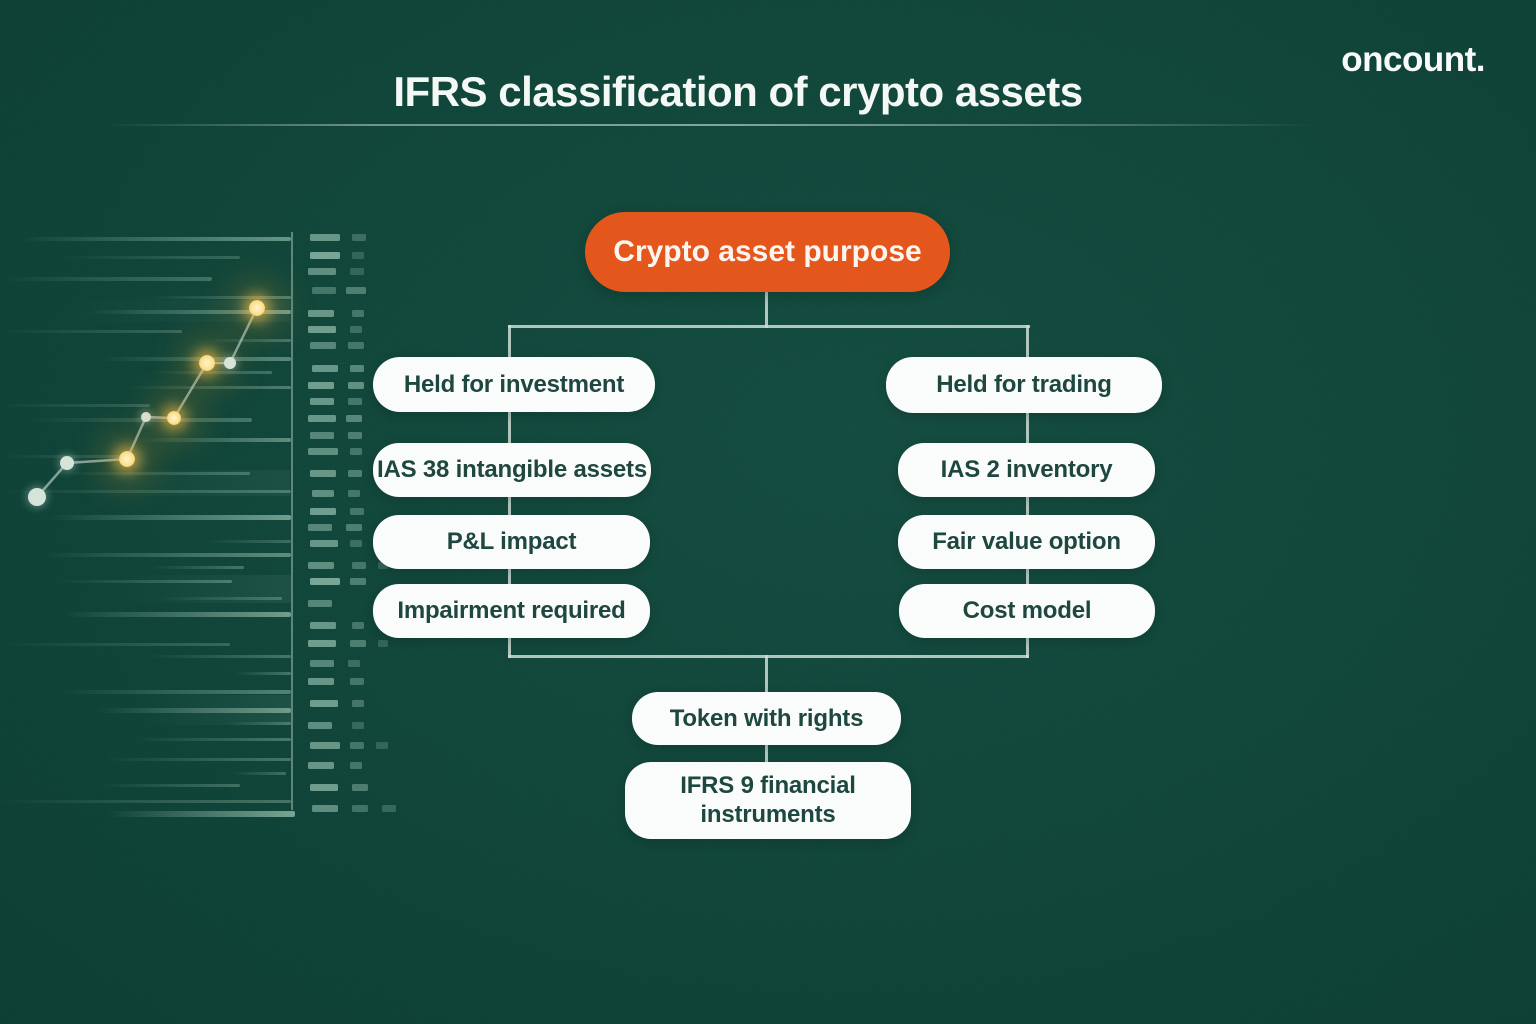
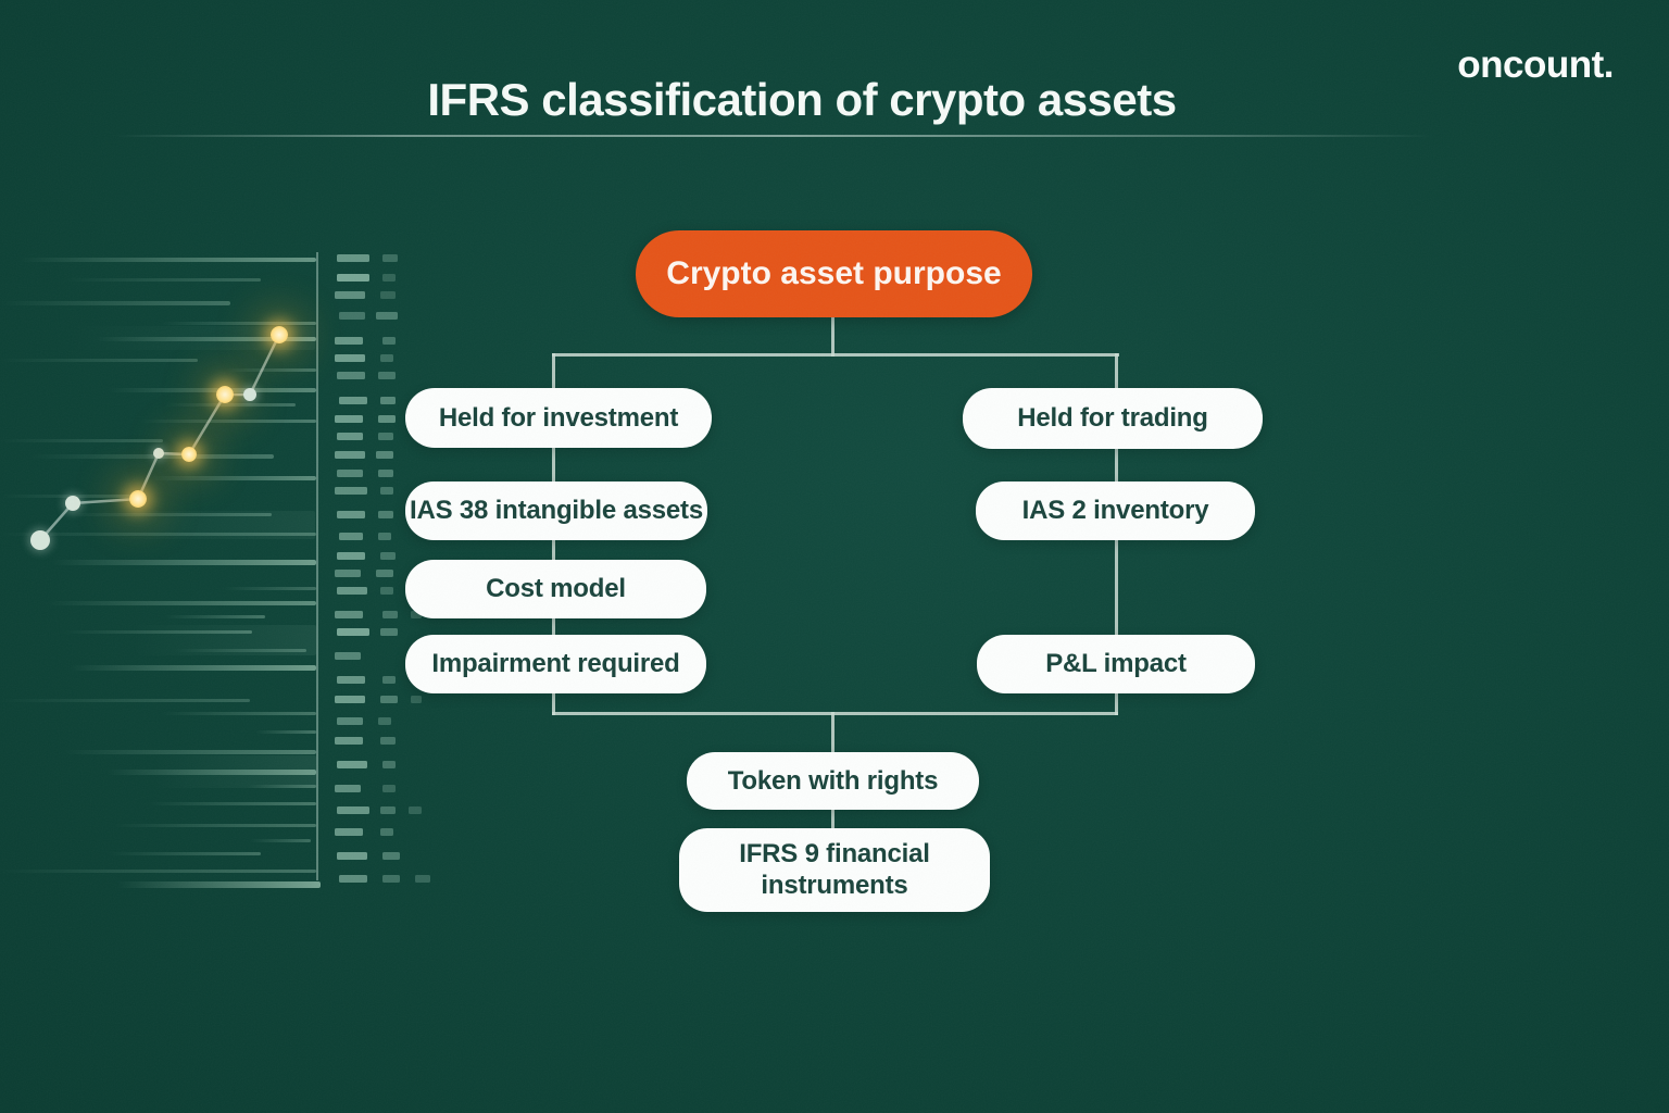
  IFRS classification of crypto assets
  oncount.
  Crypto asset purpose
  Held for investment
  IAS 38 intangible assets
- P&L impact
+ Cost model
  Impairment required
  Held for trading
  IAS 2 inventory
- Fair value option
- Cost model
+ P&L impact
  Token with rights
  IFRS 9 financial instruments
